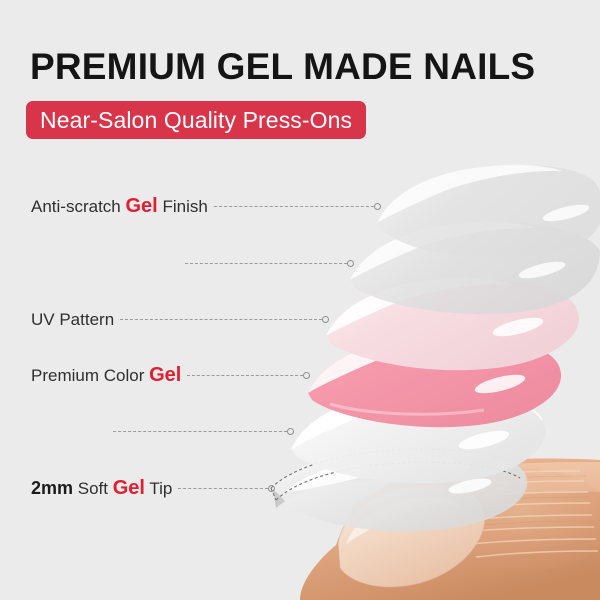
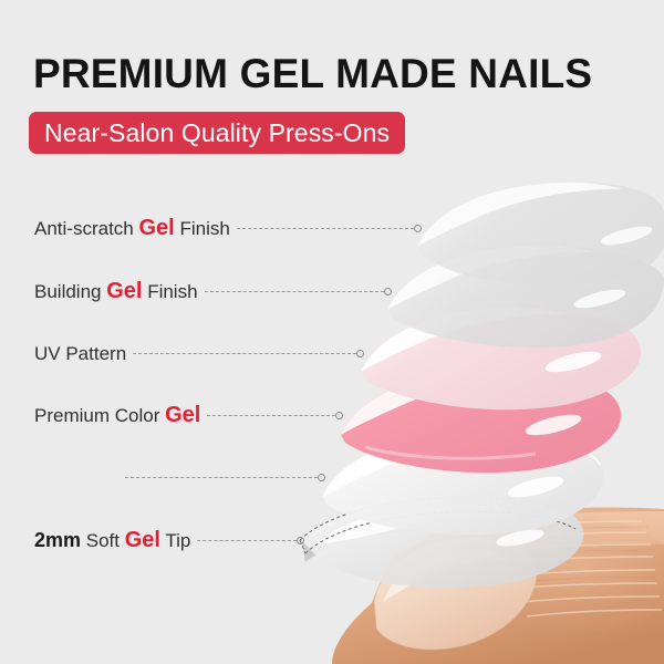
  PREMIUM GEL MADE NAILS
  Near-Salon Quality Press-Ons
  Anti-scratch Gel Finish
+ Building Gel Finish
  UV Pattern
  Premium Color Gel
  2mm Soft Gel Tip
